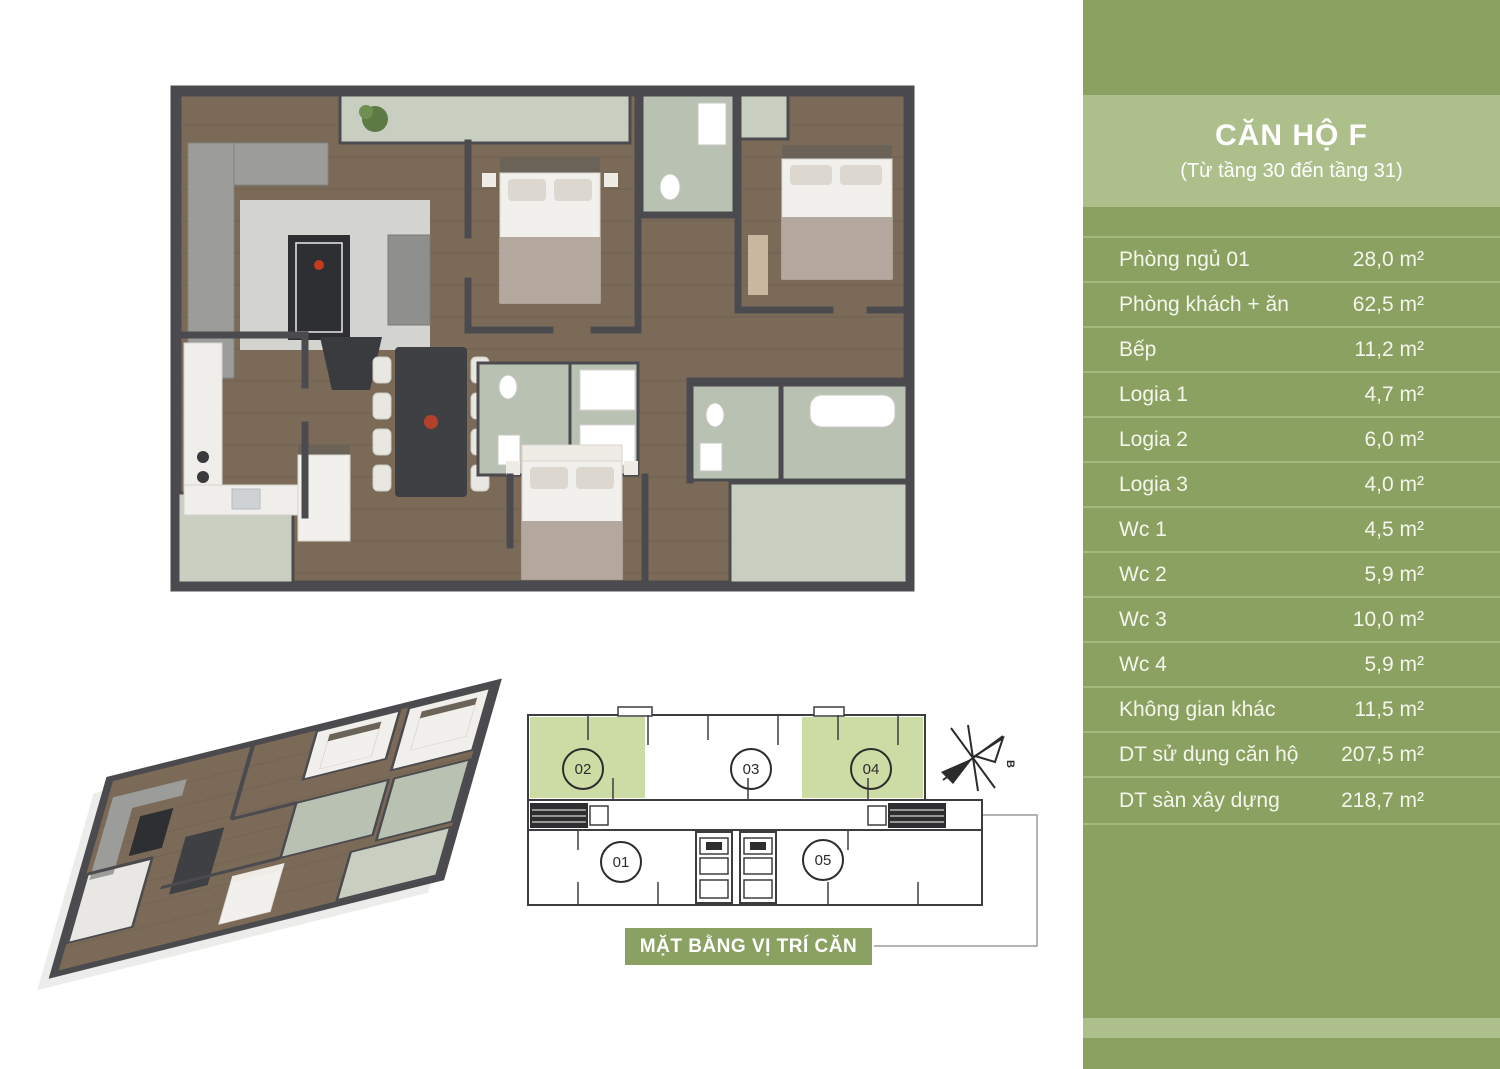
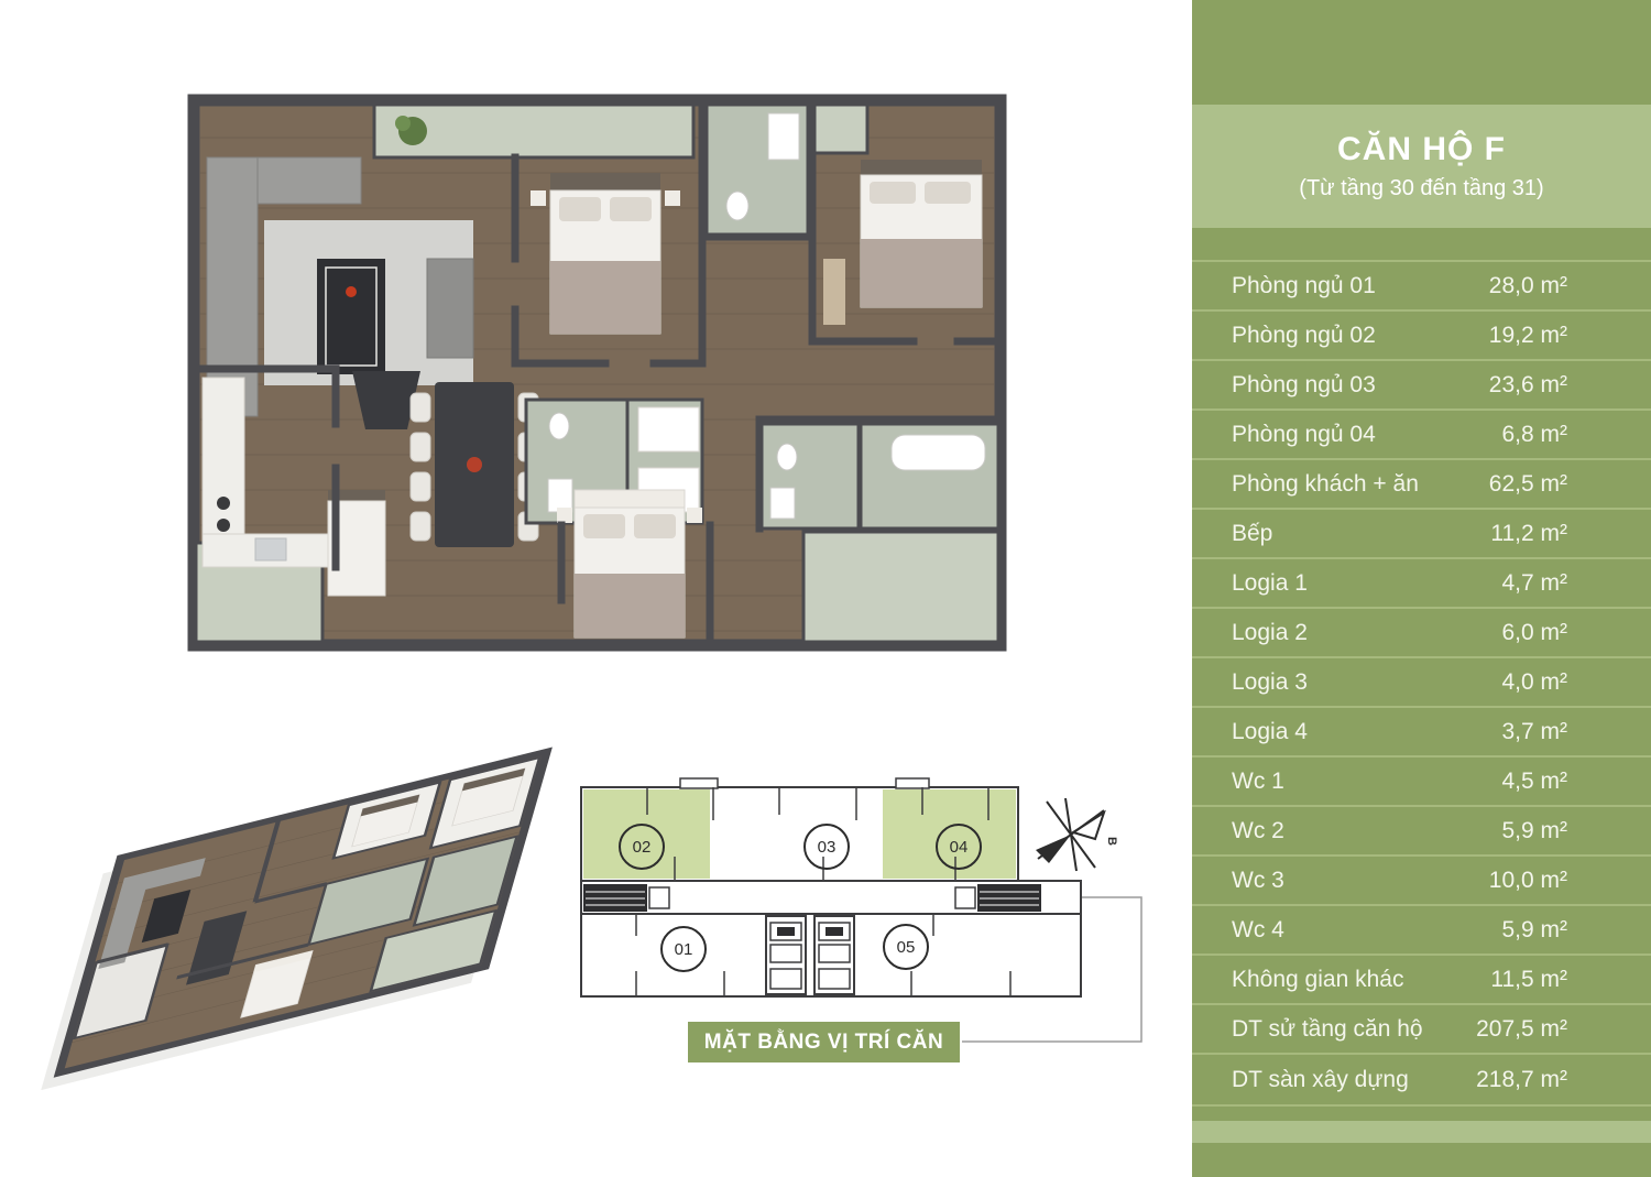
  02
  03
  04
  01
  05
  MẶT BẰNG VỊ TRÍ CĂN
  CĂN HỘ F
  (Từ tầng 30 đến tầng 31)
  Phòng ngủ 01
  28,0 m²
+ Phòng ngủ 02
+ 19,2 m²
+ Phòng ngủ 03
+ 23,6 m²
+ Phòng ngủ 04
+ 6,8 m²
  Phòng khách + ăn
  62,5 m²
  Bếp
  11,2 m²
  Logia 1
  4,7 m²
  Logia 2
  6,0 m²
  Logia 3
  4,0 m²
+ Logia 4
+ 3,7 m²
  Wc 1
  4,5 m²
  Wc 2
  5,9 m²
  Wc 3
  10,0 m²
  Wc 4
  5,9 m²
  Không gian khác
  11,5 m²
- DT sử dụng căn hộ
+ DT sử tầng căn hộ
  207,5 m²
  DT sàn xây dựng
  218,7 m²
